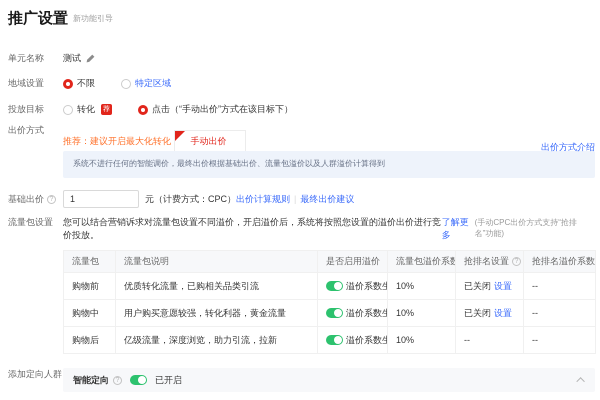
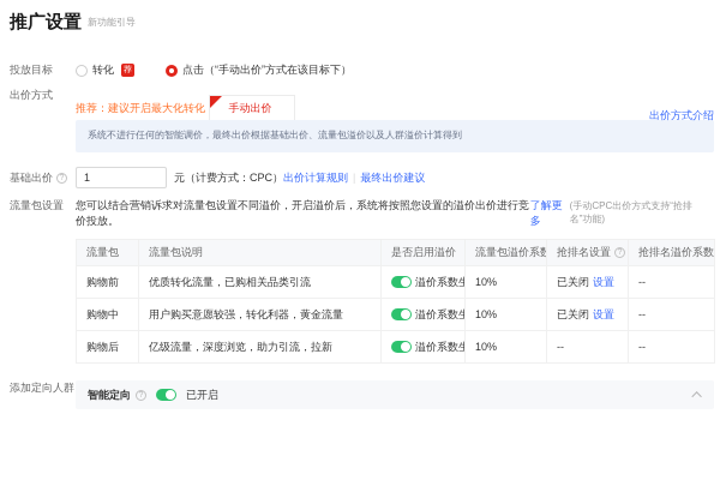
  推广设置
  新功能引导
- 单元名称
- 测试
- 地域设置
- 不限
- 特定区域
  投放目标
  转化
  点击（“手动出价”方式在该目标下）
  出价方式
  推荐：建议开启最大化转化
  出价方式介绍
  手动出价
  系统不进行任何的智能调价，最终出价根据基础出价、流量包溢价以及人群溢价计算得到
  基础出价
  1
  元（计费方式：CPC）
  出价计算规则
  最终出价建议
  流量包设置
  您可以结合营销诉求对流量包设置不同溢价，开启溢价后，系统将按照您设置的溢价出价进行竞价投放。
  了解更多
  (手动CPC出价方式支持“抢排名”功能)
  流量包	流量包说明	是否启用溢价	流量包溢价系数	抢排名设置	抢排名溢价系数
  购物前	优质转化流量，已购相关品类引流	溢价系数生	10%	已关闭 设置	--
  购物中	用户购买意愿较强，转化利器，黄金流量	溢价系数生	10%	已关闭 设置	--
  购物后	亿级流量，深度浏览，助力引流，拉新	溢价系数生	10%	--	--
  添加定向人群
  智能定向
  已开启
